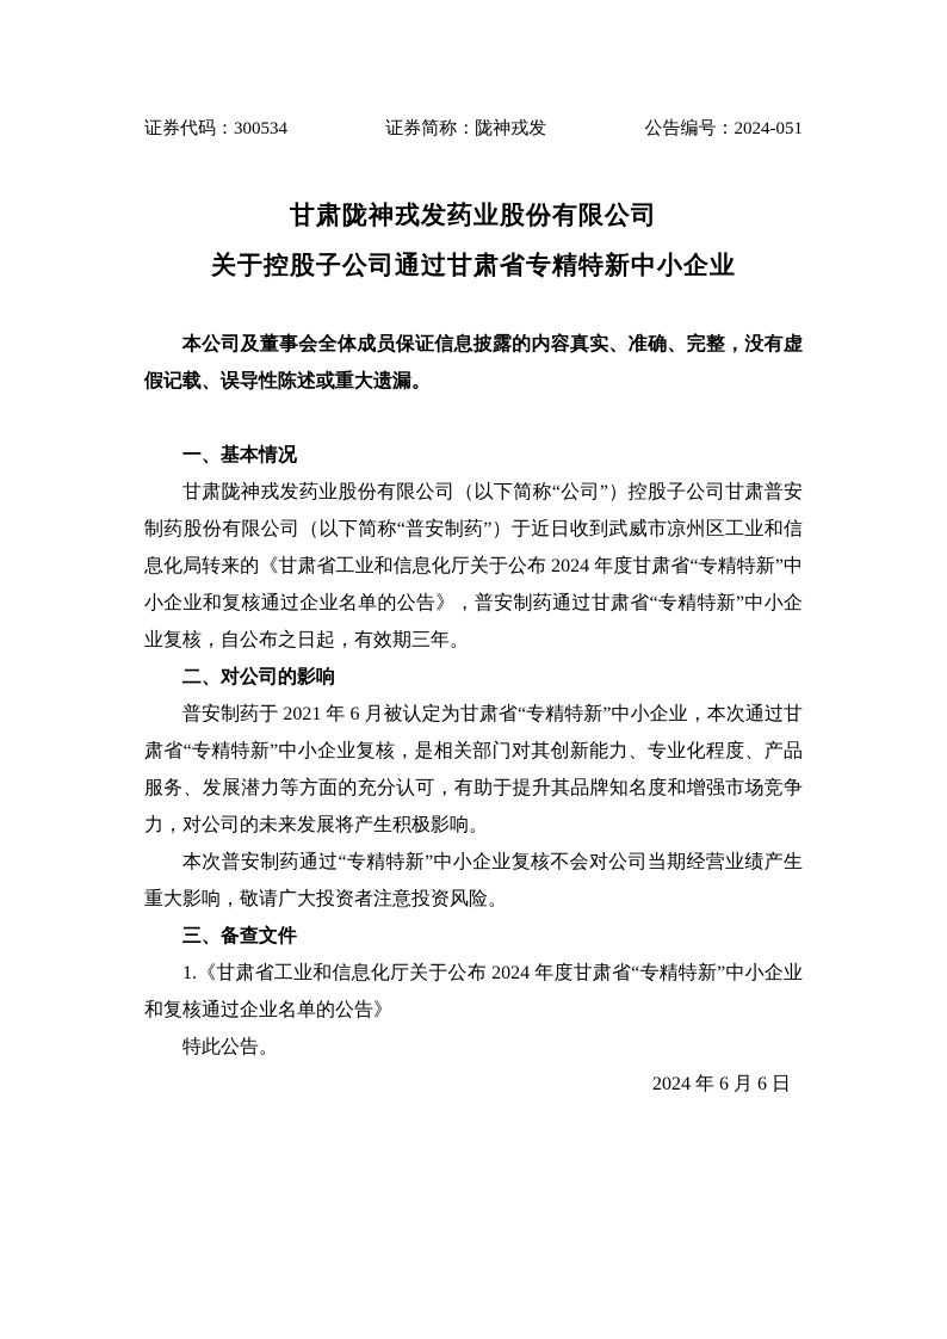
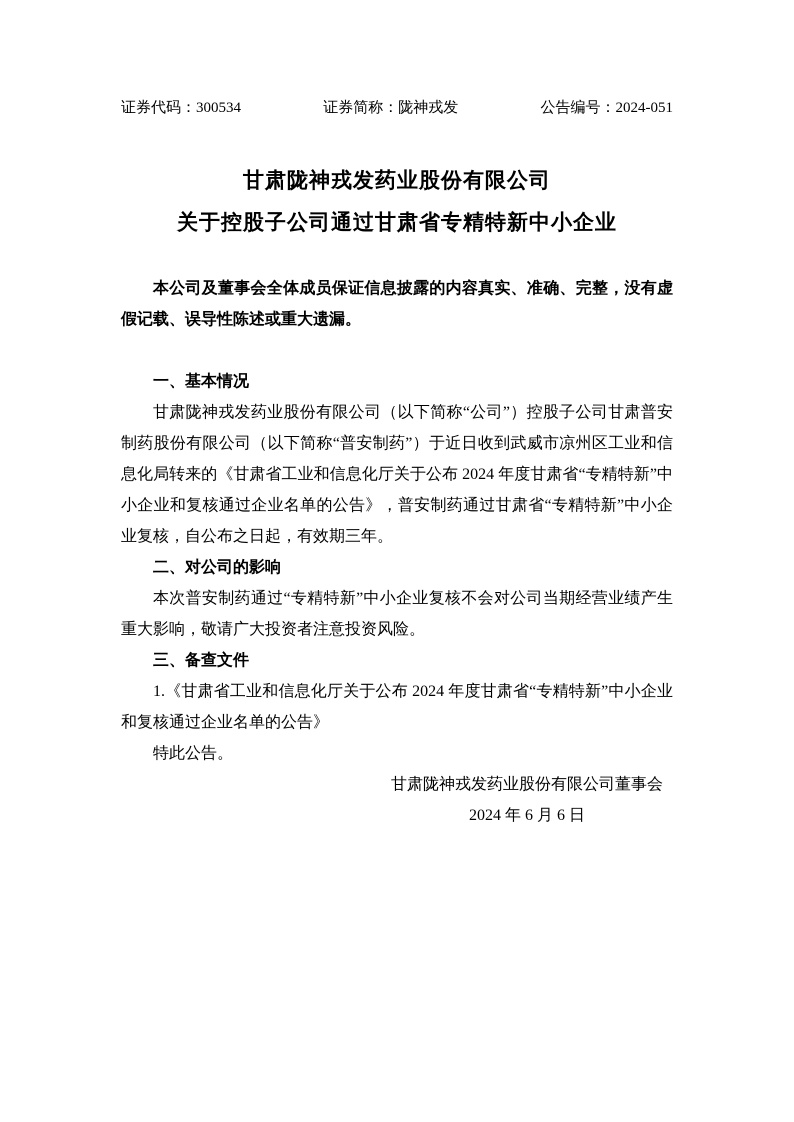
  证券代码：300534
  证券简称：陇神戎发
  公告编号：2024-051
  甘肃陇神戎发药业股份有限公司
  关于控股子公司通过甘肃省专精特新中小企业
  本公司及董事会全体成员保证信息披露的内容真实、准确、完整，没有虚假记载、误导性陈述或重大遗漏。
  一、基本情况
  甘肃陇神戎发药业股份有限公司（以下简称“公司”）控股子公司甘肃普安制药股份有限公司（以下简称“普安制药”）于近日收到武威市凉州区工业和信息化局转来的《甘肃省工业和信息化厅关于公布 2024 年度甘肃省“专精特新”中小企业和复核通过企业名单的公告》，普安制药通过甘肃省“专精特新”中小企业复核，自公布之日起，有效期三年。
  二、对公司的影响
- 普安制药于 2021 年 6 月被认定为甘肃省“专精特新”中小企业，本次通过甘肃省“专精特新”中小企业复核，是相关部门对其创新能力、专业化程度、产品服务、发展潜力等方面的充分认可，有助于提升其品牌知名度和增强市场竞争力，对公司的未来发展将产生积极影响。
  本次普安制药通过“专精特新”中小企业复核不会对公司当期经营业绩产生重大影响，敬请广大投资者注意投资风险。
  三、备查文件
  1.《甘肃省工业和信息化厅关于公布 2024 年度甘肃省“专精特新”中小企业和复核通过企业名单的公告》
  特此公告。
+ 甘肃陇神戎发药业股份有限公司董事会
  2024 年 6 月 6 日
